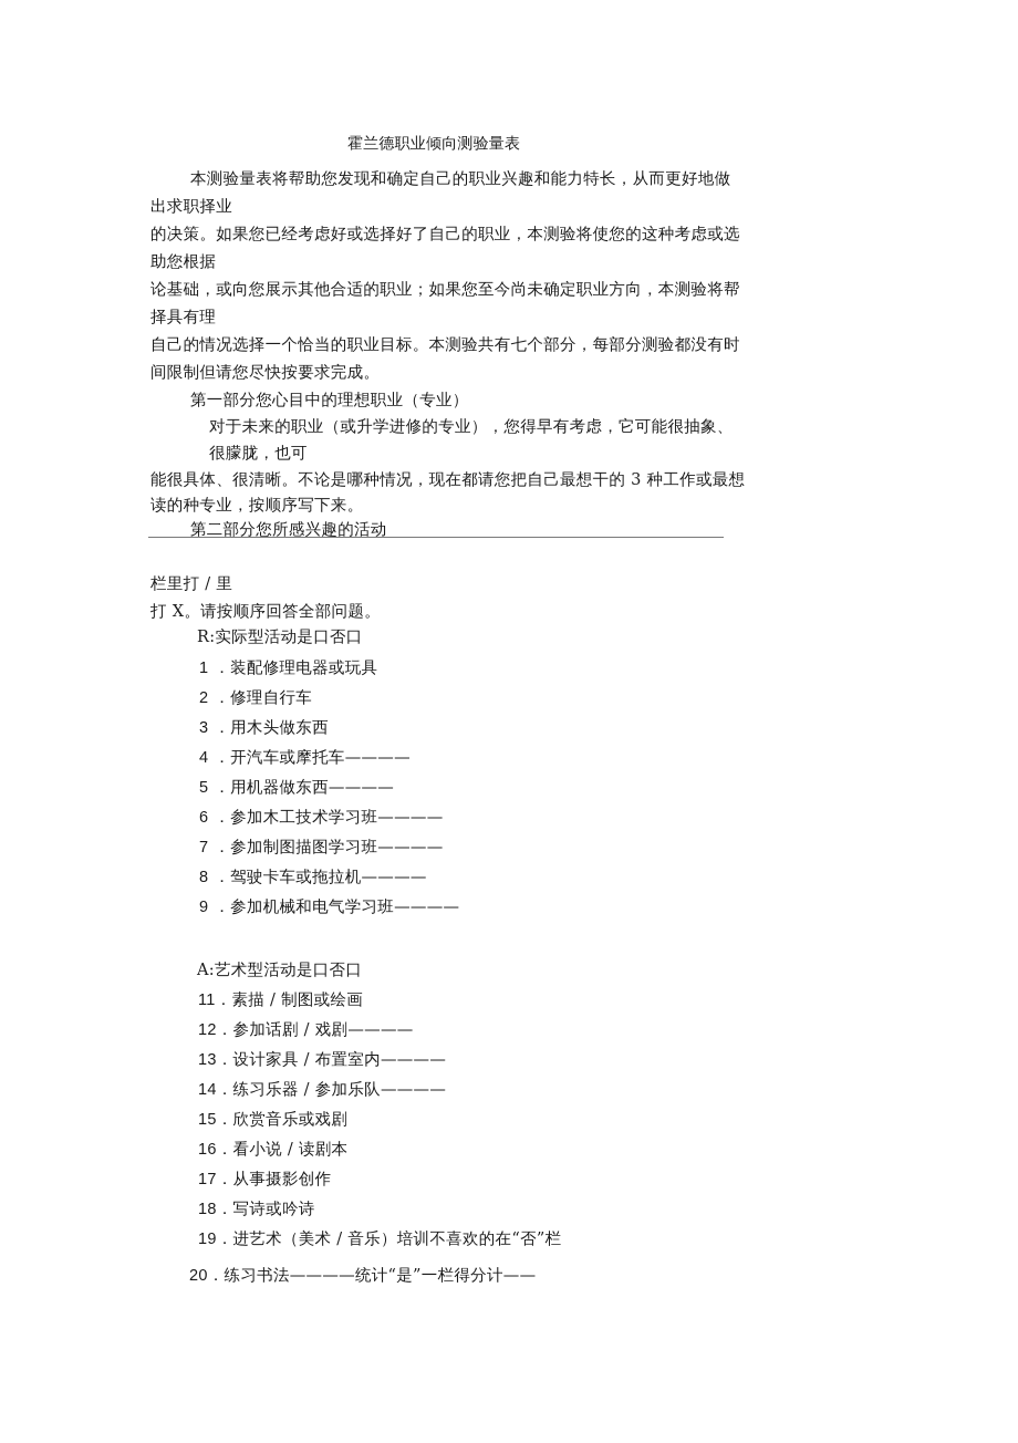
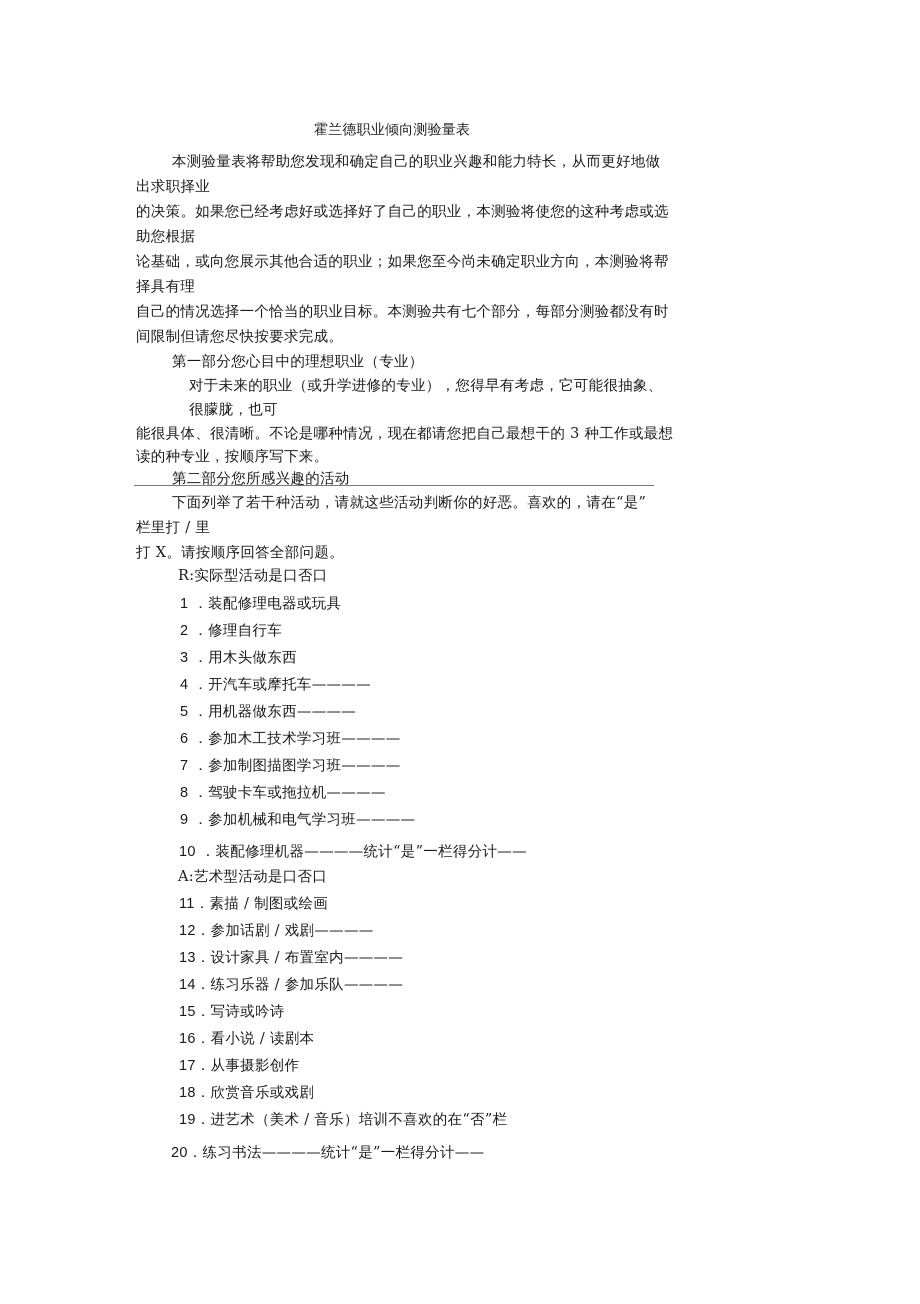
  霍兰德职业倾向测验量表
  本测验量表将帮助您发现和确定自己的职业兴趣和能力特长，从而更好地做
  出求职择业
  的决策。如果您已经考虑好或选择好了自己的职业，本测验将使您的这种考虑或选
  助您根据
  论基础，或向您展示其他合适的职业；如果您至今尚未确定职业方向，本测验将帮
  择具有理
  自己的情况选择一个恰当的职业目标。本测验共有七个部分，每部分测验都没有时
  间限制但请您尽快按要求完成。
  第一部分您心目中的理想职业（专业）
  对于未来的职业（或升学进修的专业），您得早有考虑，它可能很抽象、
  很朦胧，也可
  能很具体、很清晰。不论是哪种情况，现在都请您把自己最想干的 3 种工作或最想
  读的种专业，按顺序写下来。
  第二部分您所感兴趣的活动
+ 下面列举了若干种活动，请就这些活动判断你的好恶。喜欢的，请在“是”
  栏里打 / 里
  打 X。请按顺序回答全部问题。
  R:实际型活动是口否口
  1 ．装配修理电器或玩具
  2 ．修理自行车
  3 ．用木头做东西
  4 ．开汽车或摩托车————
  5 ．用机器做东西————
  6 ．参加木工技术学习班————
  7 ．参加制图描图学习班————
  8 ．驾驶卡车或拖拉机————
  9 ．参加机械和电气学习班————
+ 10 ．装配修理机器————统计“是”一栏得分计——
  A:艺术型活动是口否口
  11．素描 / 制图或绘画
  12．参加话剧 / 戏剧————
  13．设计家具 / 布置室内————
  14．练习乐器 / 参加乐队————
- 15．欣赏音乐或戏剧
+ 15．写诗或吟诗
  16．看小说 / 读剧本
  17．从事摄影创作
- 18．写诗或吟诗
+ 18．欣赏音乐或戏剧
  19．进艺术（美术 / 音乐）培训不喜欢的在“否”栏
  20．练习书法————统计“是”一栏得分计——
